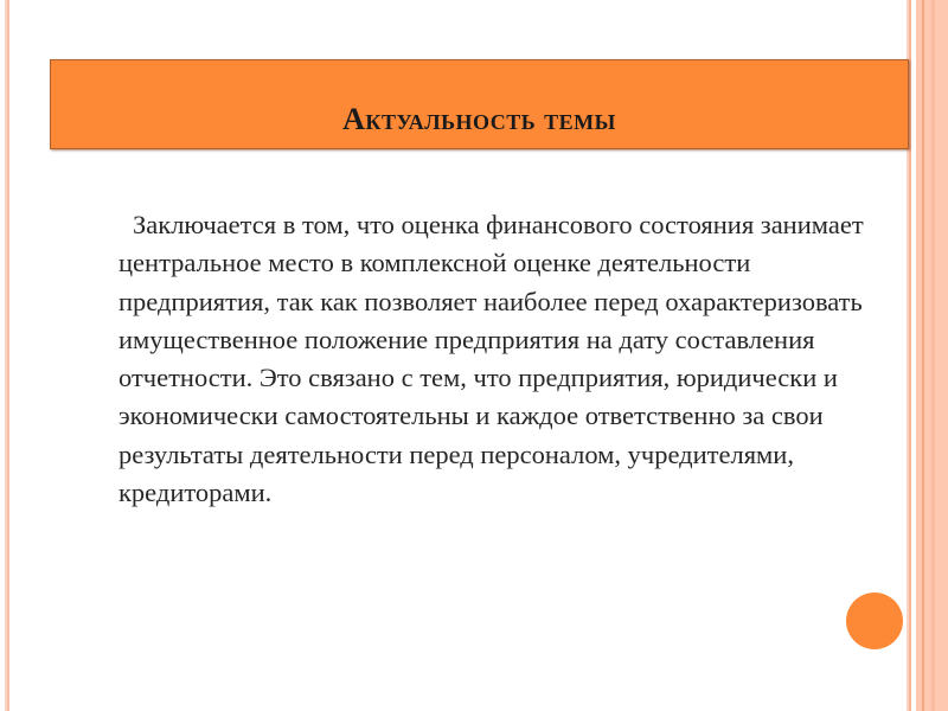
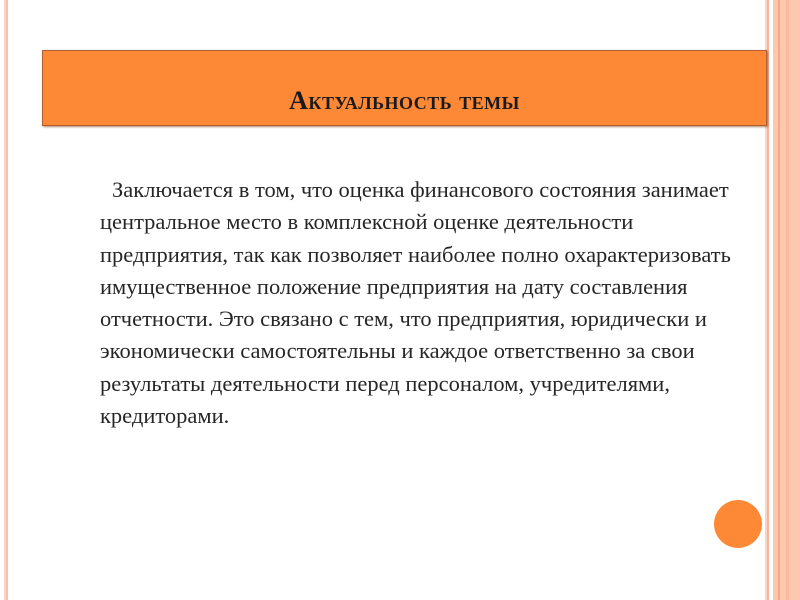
  Актуальность темы
- Заключается в том, что оценка финансового состояния занимает центральное место в комплексной оценке деятельности предприятия, так как позволяет наиболее перед охарактеризовать имущественное положение предприятия на дату составления отчетности. Это связано с тем, что предприятия, юридически и экономически самостоятельны и каждое ответственно за свои результаты деятельности перед персоналом, учредителями, кредиторами.
+ Заключается в том, что оценка финансового состояния занимает центральное место в комплексной оценке деятельности предприятия, так как позволяет наиболее полно охарактеризовать имущественное положение предприятия на дату составления отчетности. Это связано с тем, что предприятия, юридически и экономически самостоятельны и каждое ответственно за свои результаты деятельности перед персоналом, учредителями, кредиторами.
